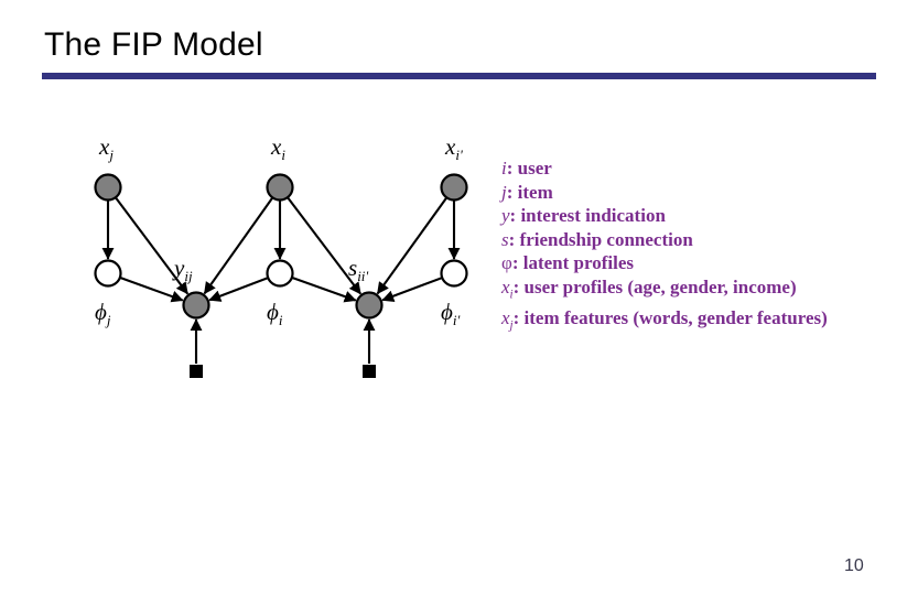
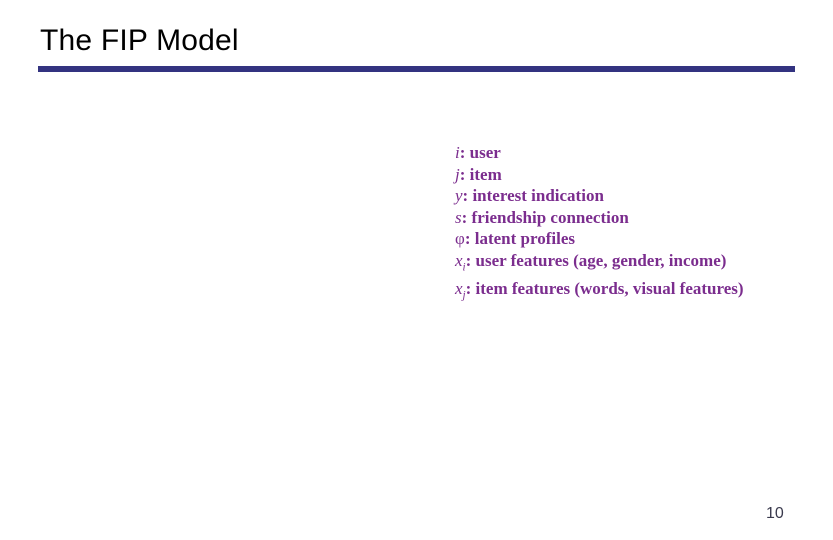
  The FIP Model
- xj
- xi
- xi'
- ϕj
- ϕi
- ϕi'
- yij
- sii'
  i: user
  j: item
  y: interest indication
  s: friendship connection
  φ: latent profiles
- xi: user profiles (age, gender, income)
+ xi: user features (age, gender, income)
- xj: item features (words, gender features)
+ xj: item features (words, visual features)
  10
